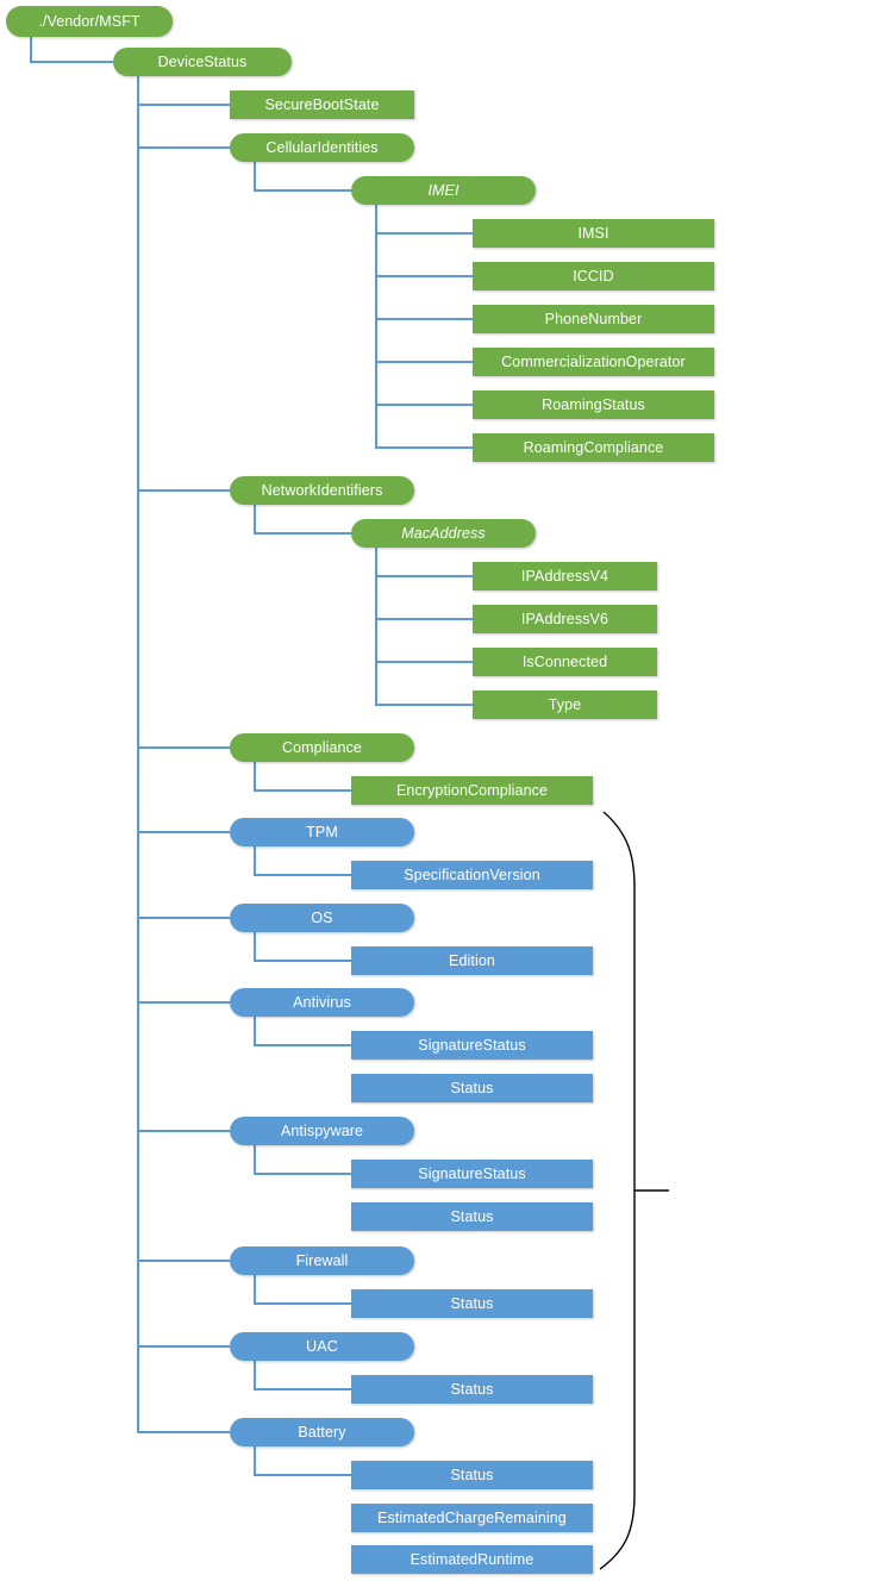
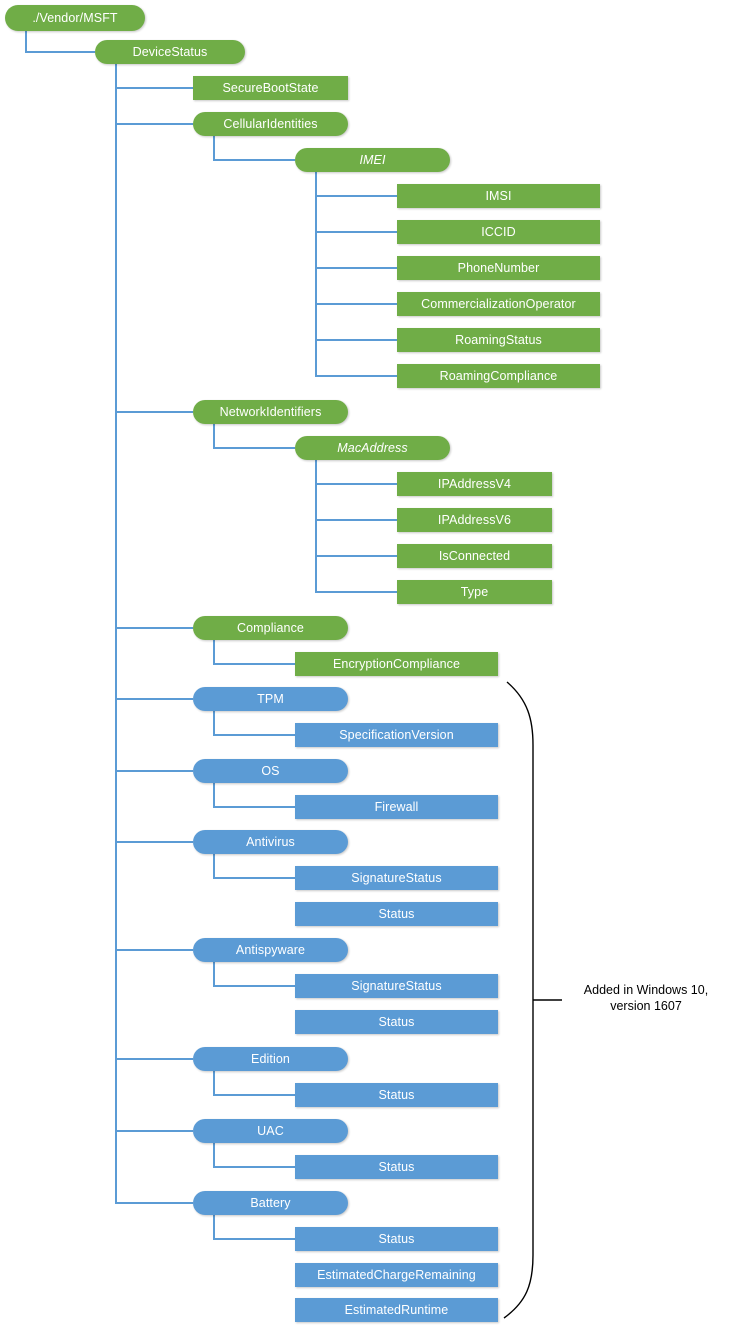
  ./Vendor/MSFT
  DeviceStatus
  SecureBootState
  CellularIdentities
  IMEI
  IMSI
  ICCID
  PhoneNumber
  CommercializationOperator
  RoamingStatus
  RoamingCompliance
  NetworkIdentifiers
  MacAddress
  IPAddressV4
  IPAddressV6
  IsConnected
  Type
  Compliance
  EncryptionCompliance
  TPM
  SpecificationVersion
  OS
- Edition
+ Firewall
  Antivirus
  SignatureStatus
  Status
  Antispyware
  SignatureStatus
  Status
- Firewall
+ Edition
  Status
  UAC
  Status
  Battery
  Status
  EstimatedChargeRemaining
  EstimatedRuntime
+ Added in Windows 10,
+ version 1607
